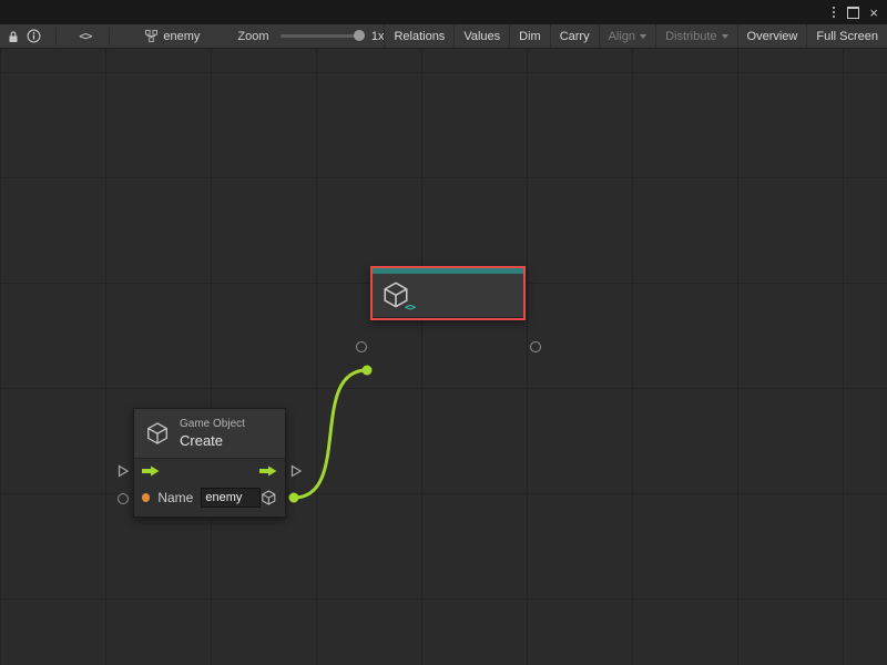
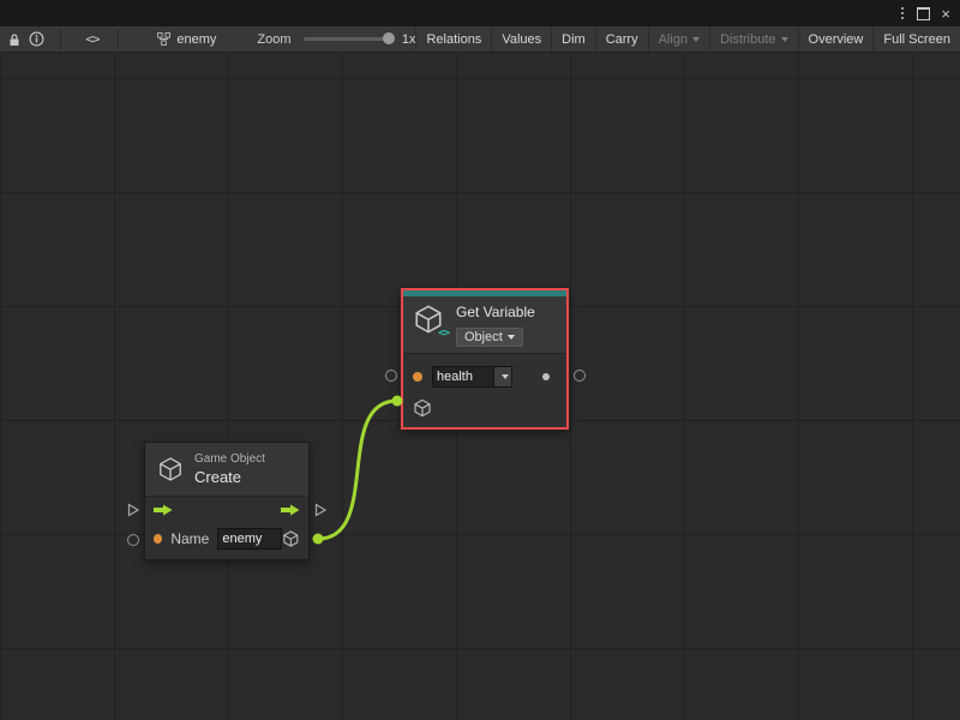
  ×
  <>
  enemy
  Zoom
  1x
  Relations
  Values
  Dim
  Carry
  Align
  Distribute
  Overview
  Full Screen
  Game Object
  Create
  Name
  enemy
  <>
+ Get Variable
+ Object
+ health
